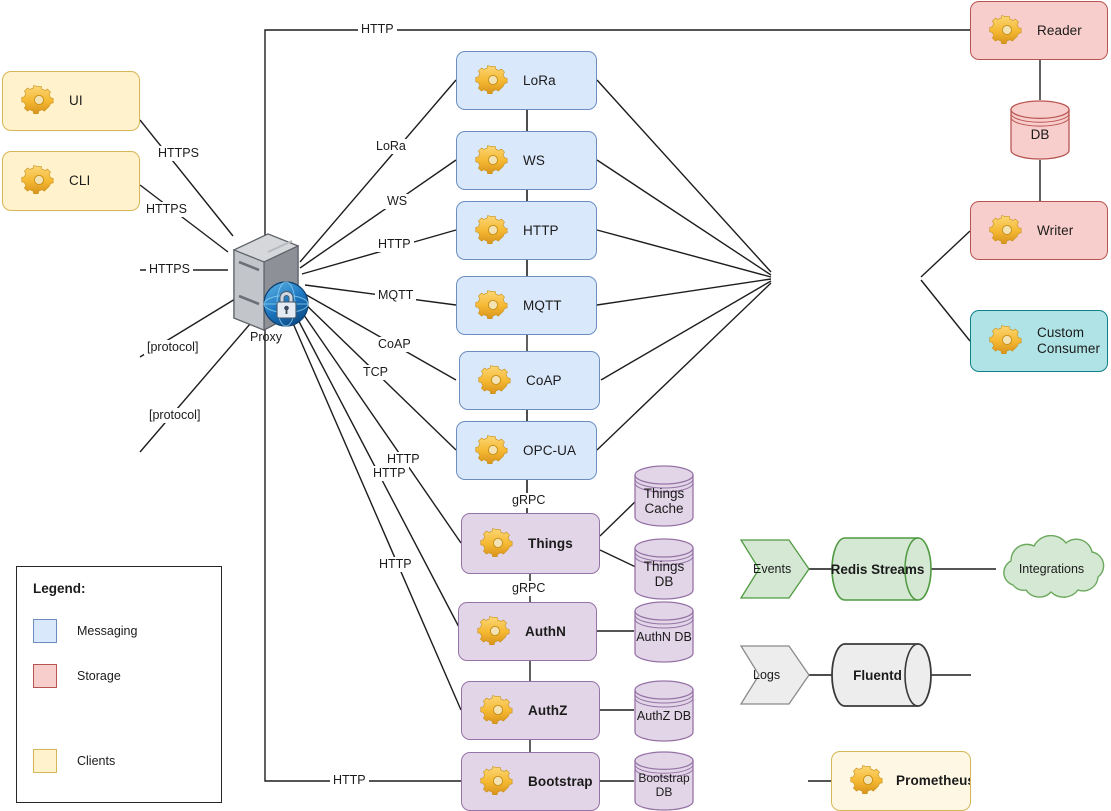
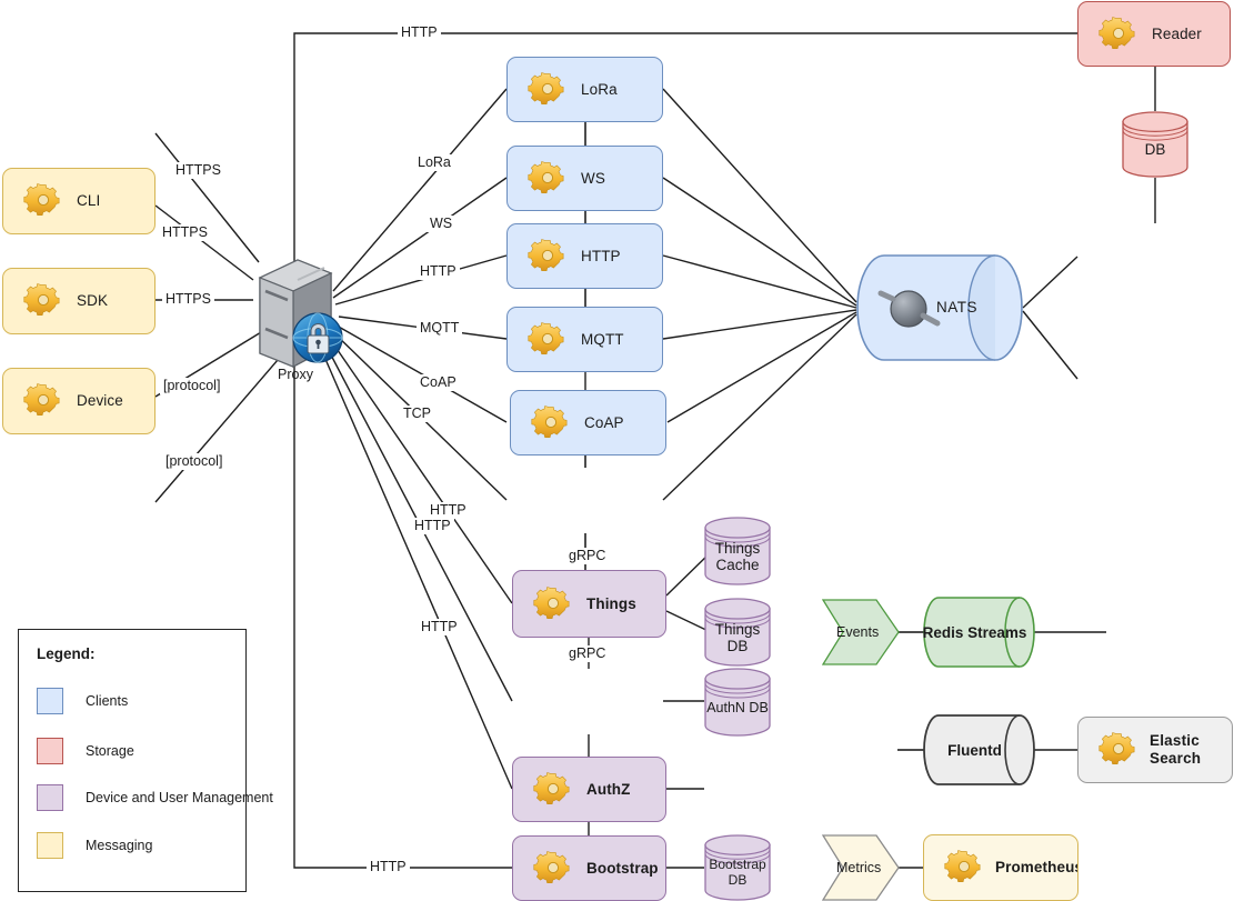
- UI
  CLI
+ SDK
+ Device
  Proxy
  LoRa
  WS
  HTTP
  MQTT
  CoAP
- OPC-UA
  Things
- AuthN
  AuthZ
  Bootstrap
  Things
  Cache
  Things
  DB
  AuthN DB
- AuthZ DB
  Bootstrap
  DB
+ NATS
  Reader
  DB
- Writer
- Custom
- Consumer
  Events
  Redis Streams
- Integrations
- Logs
  Fluentd
+ Elastic Search
+ Metrics
  Prometheu
  HTTP
  HTTPS
  HTTPS
  HTTPS
  [protocol]
  [protocol]
  LoRa
  WS
  HTTP
  MQTT
  CoAP
  TCP
  HTTP
  HTTP
  HTTP
  HTTP
  gRPC
  gRPC
  Legend:
- Messaging
+ Clients
  Storage
+ Device and User Management
- Clients
+ Messaging
